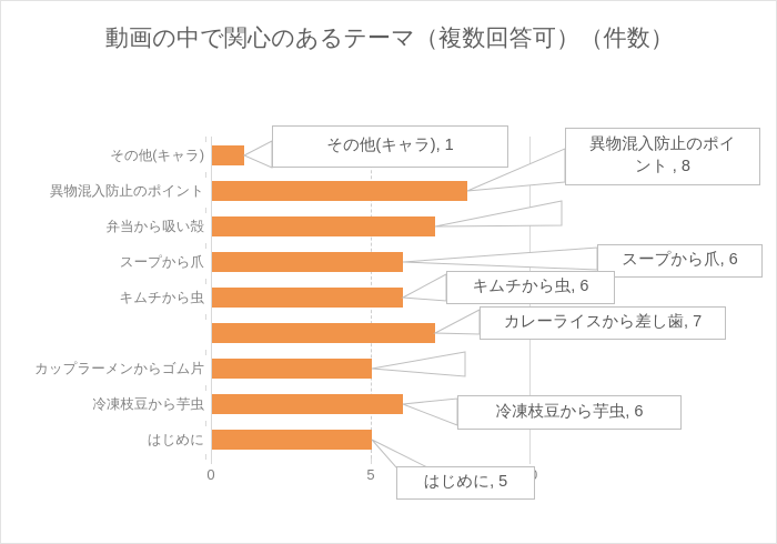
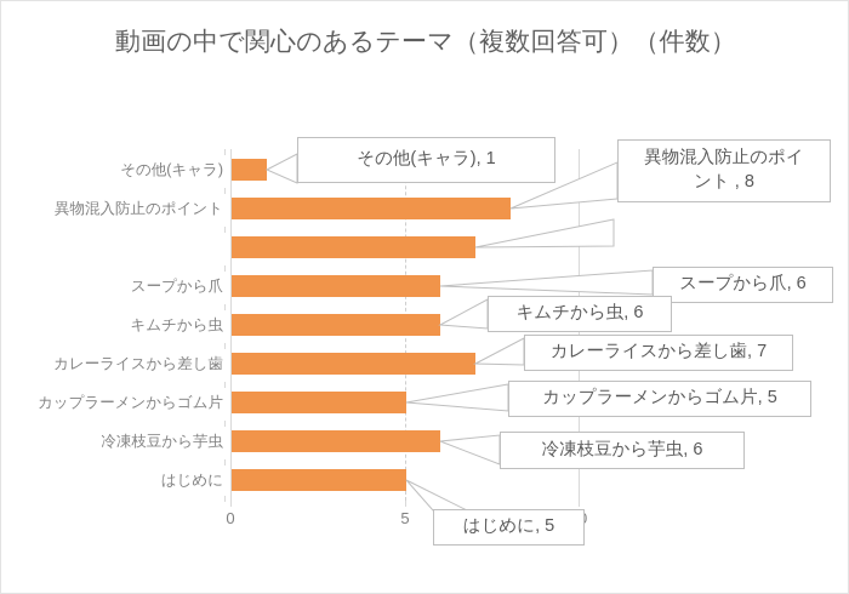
  動画の中で関心のあるテーマ（複数回答可）（件数）
  その他(キャラ)
  異物混入防止のポイント
- 弁当から吸い殻
  スープから爪
  キムチから虫
+ カレーライスから差し歯
  カップラーメンからゴム片
  冷凍枝豆から芋虫
  はじめに
  0
  5
  その他(キャラ), 1
  異物混入防止のポイ
  ント , 8
  スープから爪, 6
  キムチから虫, 6
  カレーライスから差し歯, 7
+ カップラーメンからゴム片, 5
  冷凍枝豆から芋虫, 6
  はじめに, 5
